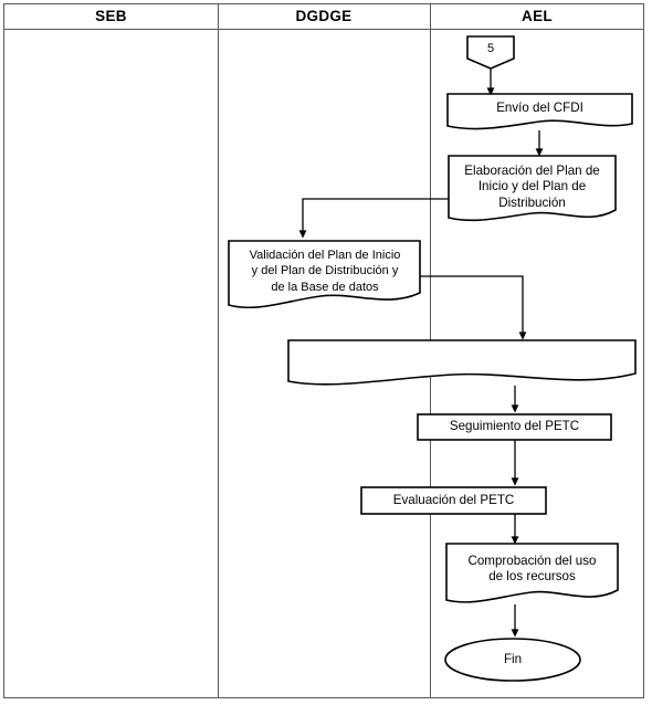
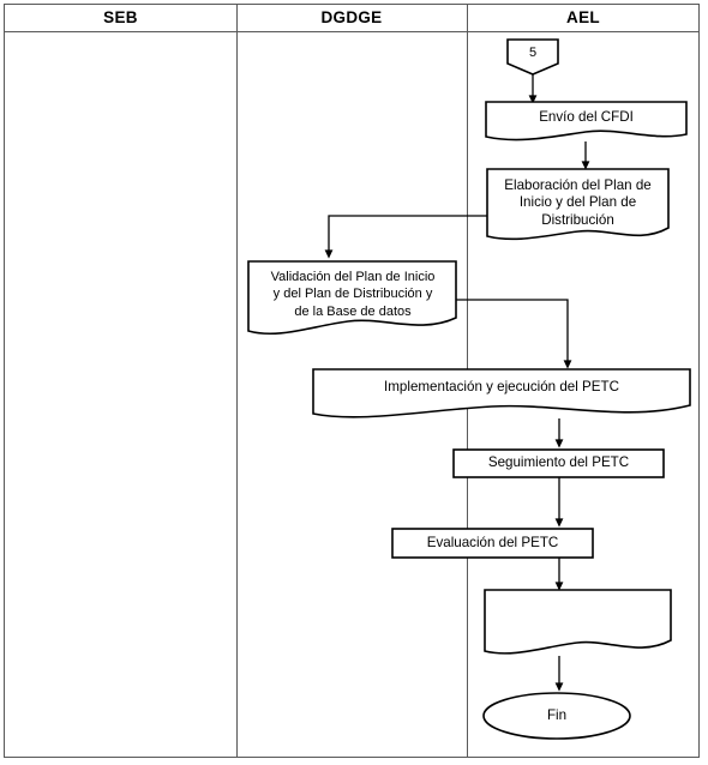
  SEB
  DGDGE
  AEL
  5
  Envío del CFDI
  Elaboración del Plan de
  Inicio y del Plan de
  Distribución
  Validación del Plan de Inicio
  y del Plan de Distribución y
  de la Base de datos
+ Implementación y ejecución del PETC
  Seguimiento del PETC
  Evaluación del PETC
- Comprobación del uso
- de los recursos
  Fin
